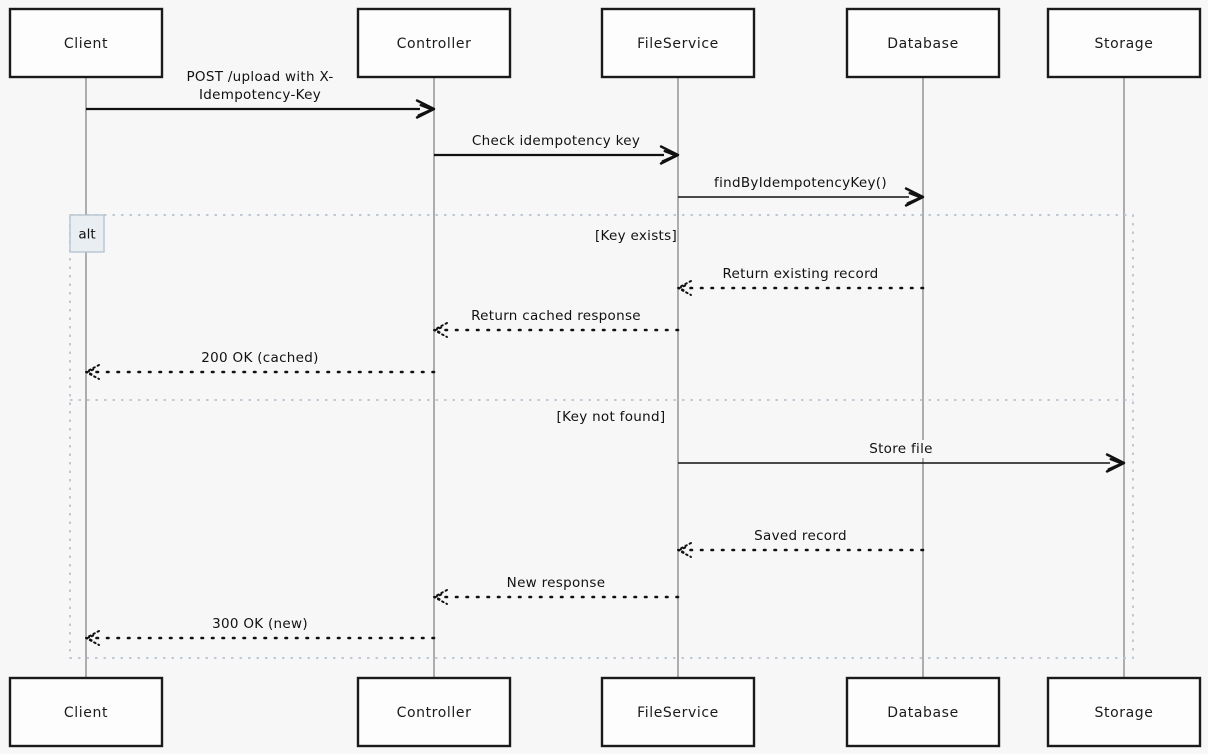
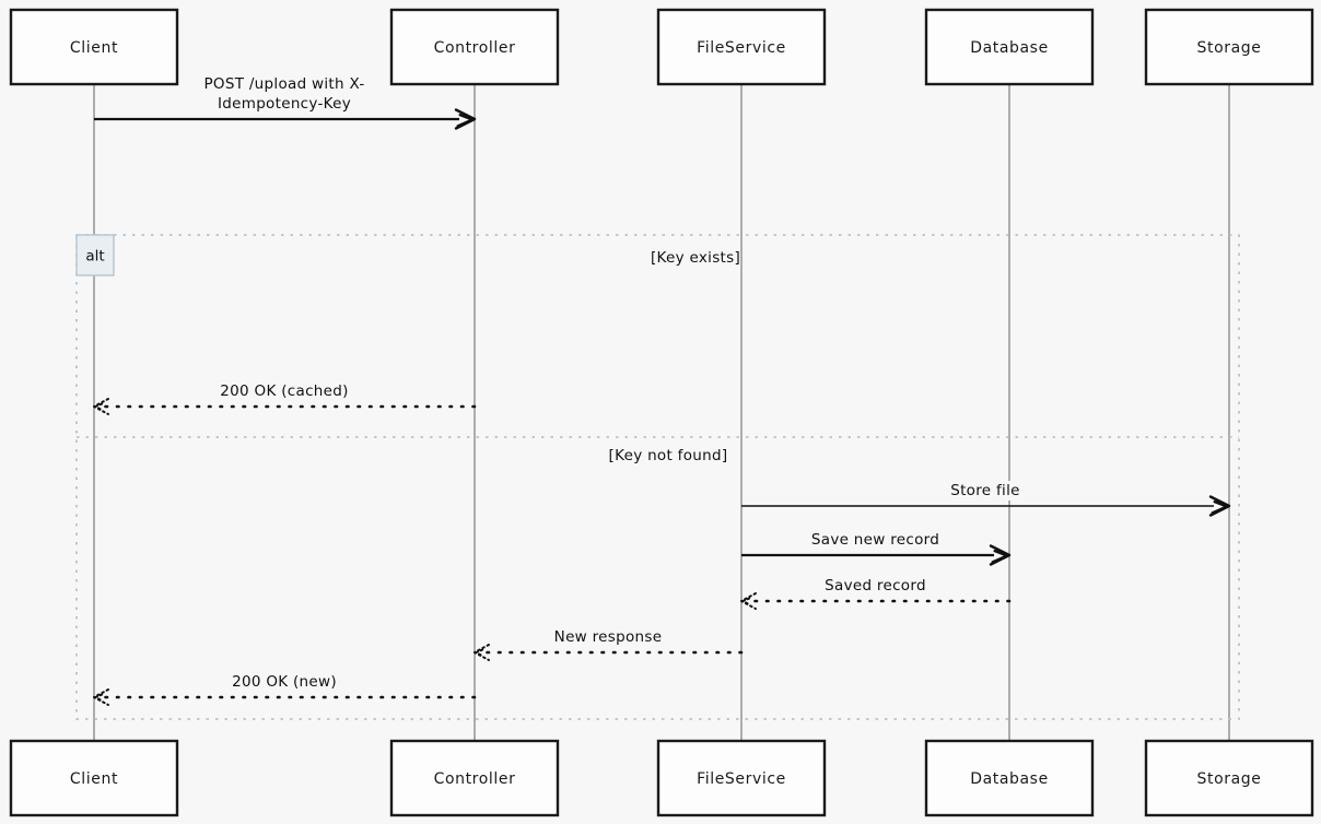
  POST /upload with X-
  Idempotency-Key
- Check idempotency key
- findByIdempotencyKey()
- Return existing record
- Return cached response
  200 OK (cached)
  Store file
+ Save new record
  Saved record
  New response
- 300 OK (new)
+ 200 OK (new)
  alt
  [Key exists]
  [Key not found]
  Client
  Client
  Controller
  Controller
  FileService
  FileService
  Database
  Database
  Storage
  Storage
